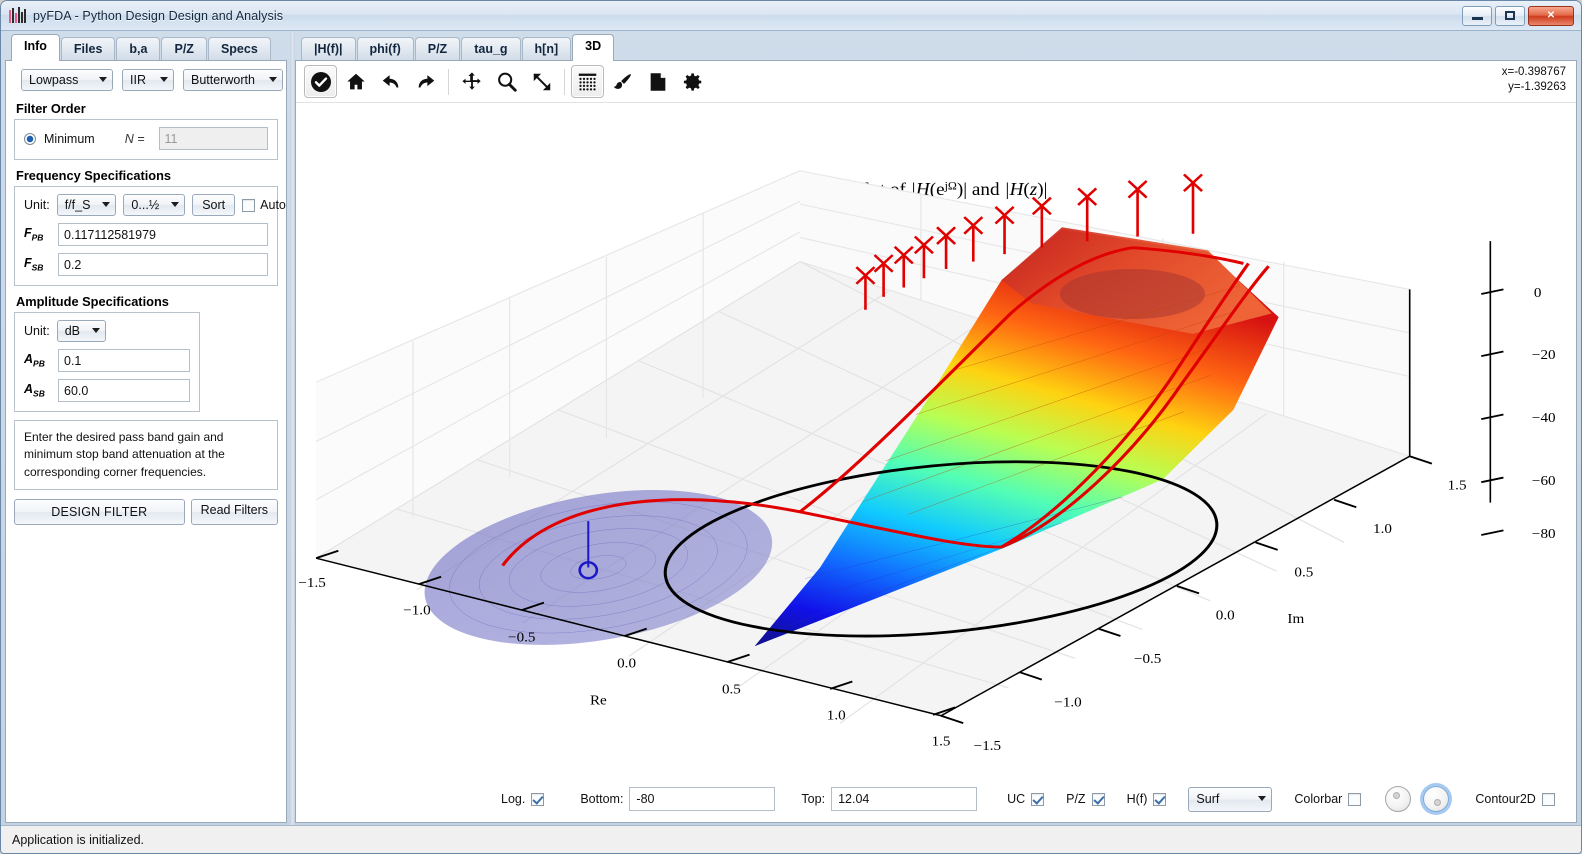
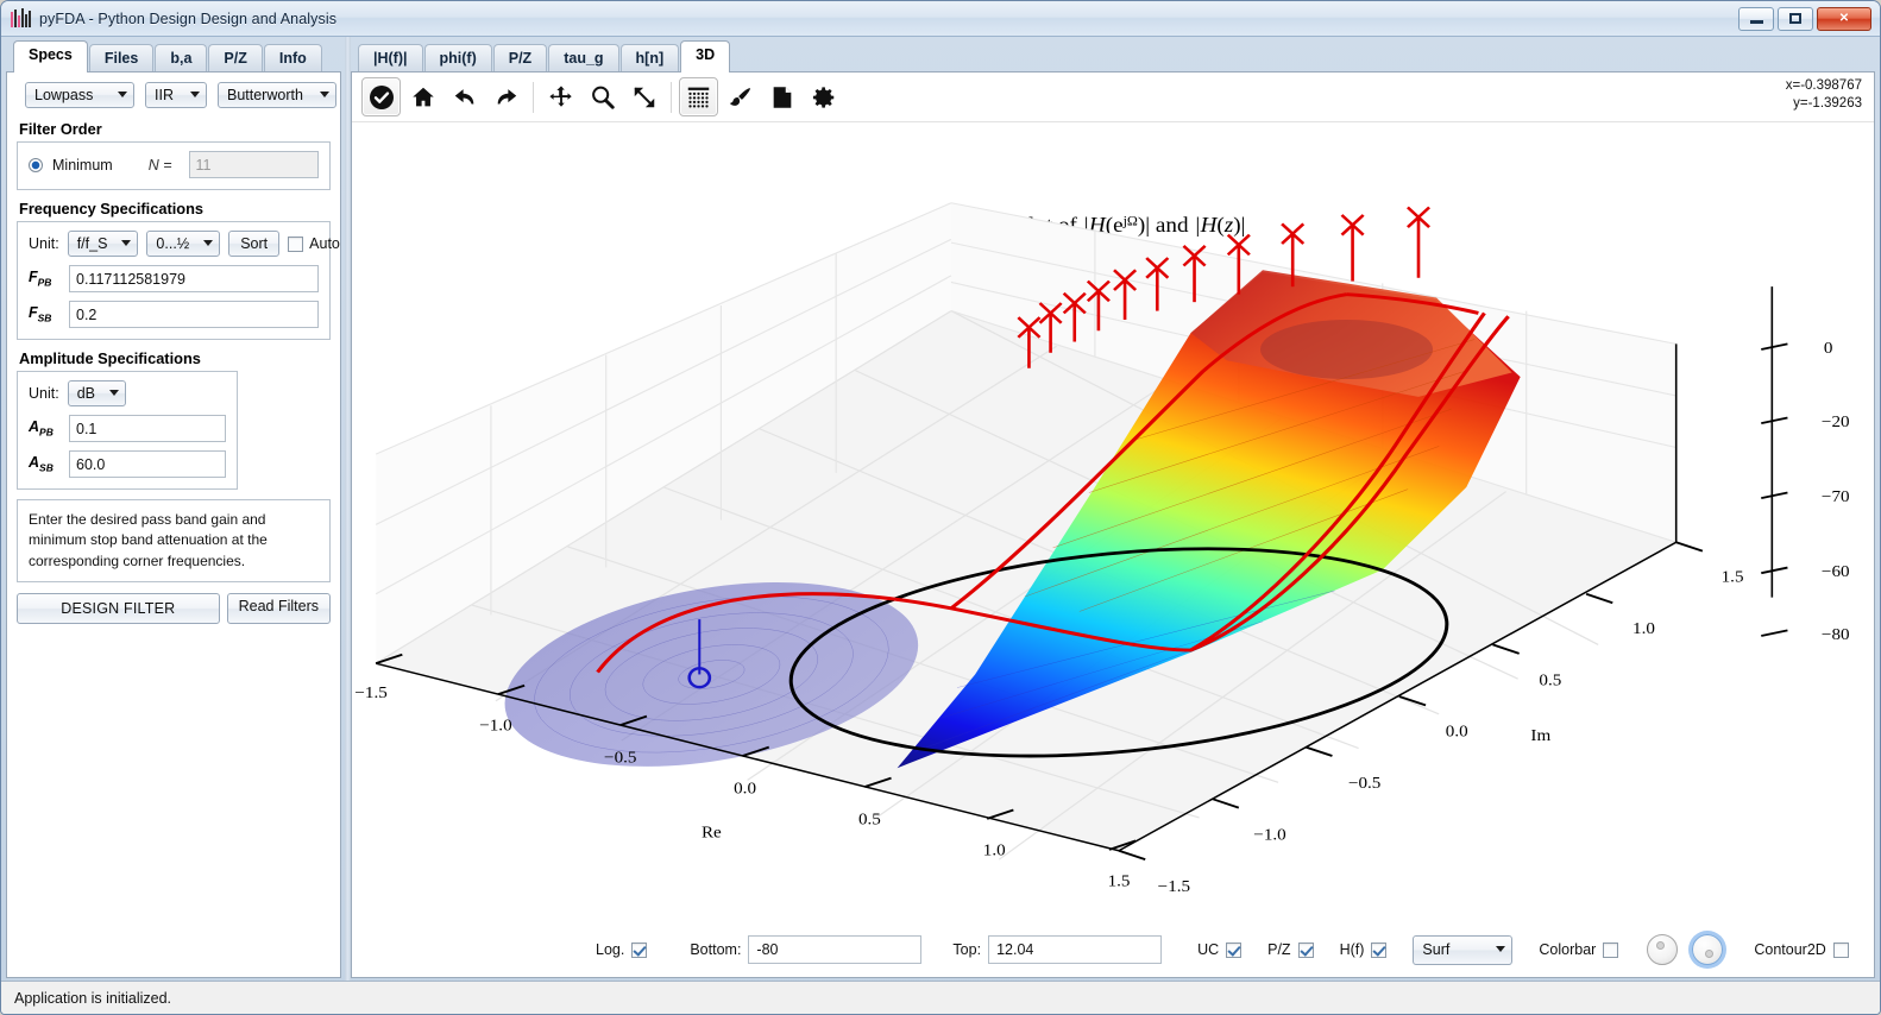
  pyFDA - Python Design Design and Analysis
  ✕
- Info
+ Specs
  Files
  b,a
  P/Z
- Specs
+ Info
  Lowpass
  IIR
  Butterworth
  Filter Order
  Minimum
  N =
  11
  Frequency Specifications
  Unit:
  f/f_S
  0...½
  Sort
  Auto
  FPB
  0.117112581979
  FSB
  0.2
  Amplitude Specifications
  Unit:
  dB
  APB
  0.1
  ASB
  60.0
  Enter the desired pass band gain and minimum stop band attenuation at the corresponding corner frequencies.
  DESIGN FILTER
  Read Filters
  |H(f)|
  phi(f)
  P/Z
  tau_g
  h[n]
  3D
  x=-0.398767
  y=-1.39263
  −1.5
  −1.0
  −0.5
  0.0
  0.5
  1.0
  1.5
  Re
  −1.5
  −1.0
  −0.5
  0.0
  0.5
  1.0
  1.5
  Im
  0
  −20
- −40
+ −70
  −60
  −80
  Log.
  Bottom:
  -80
  Top:
  12.04
  UC
  P/Z
  H(f)
  Surf
  Colorbar
  Contour2D
  Application is initialized.
